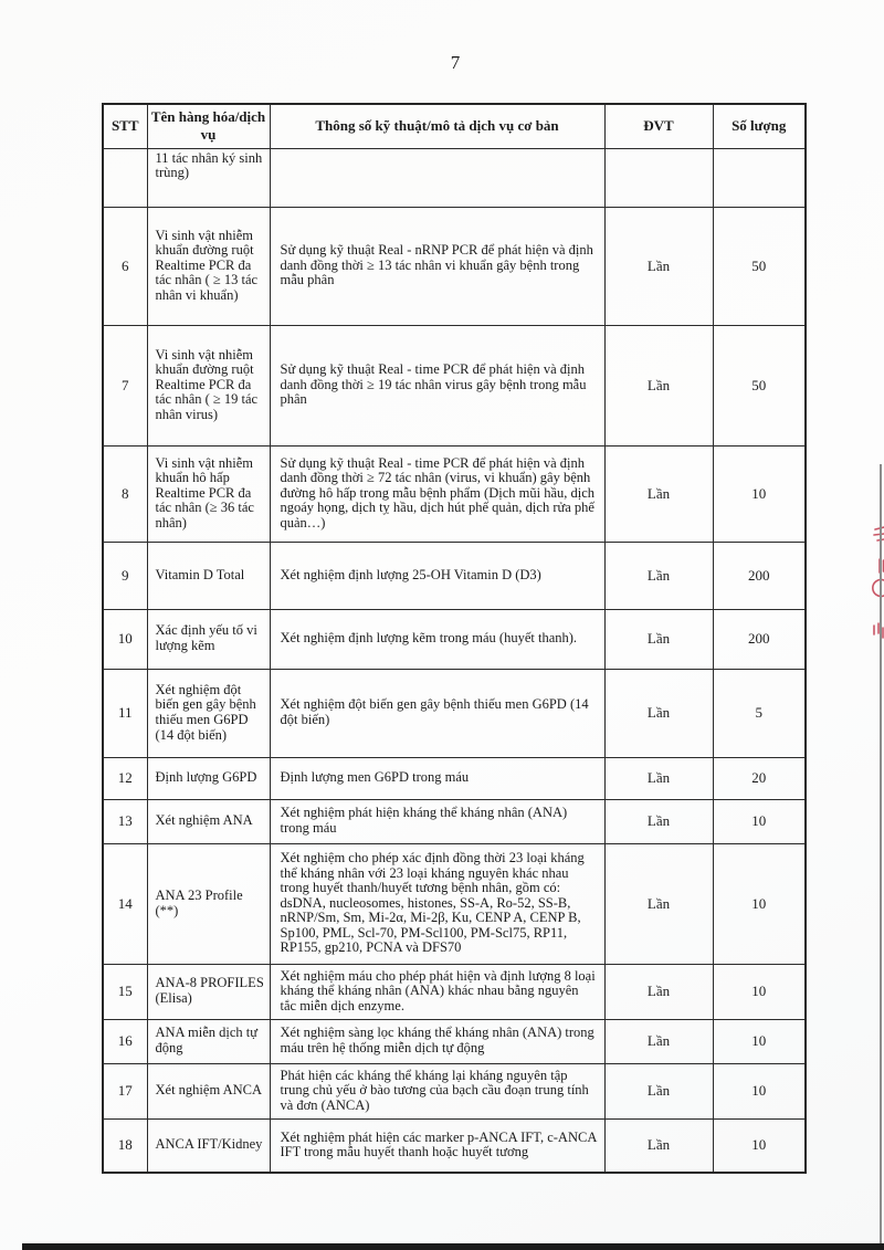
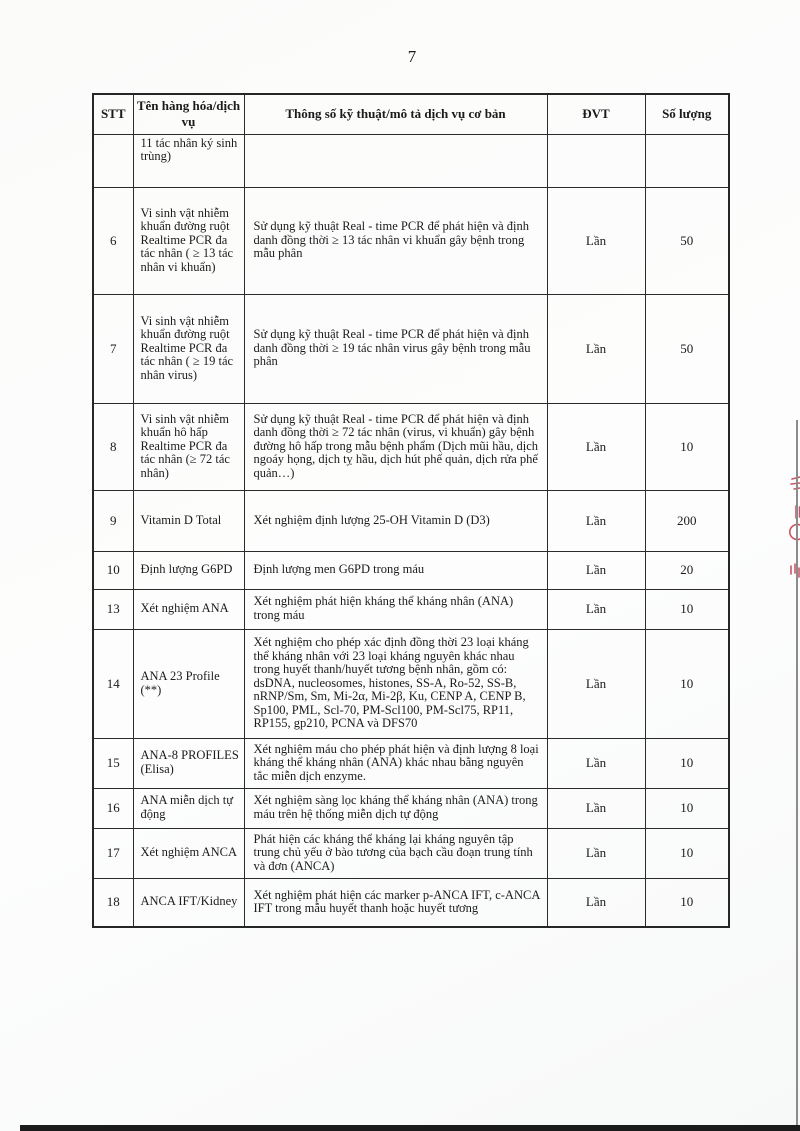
  7
  STT	Tên hàng hóa/dịch vụ	Thông số kỹ thuật/mô tả dịch vụ cơ bản	ĐVT	Số lượng
  	11 tác nhân ký sinh trùng)
- 6	Vi sinh vật nhiễm khuẩn đường ruột Realtime PCR đa tác nhân ( ≥ 13 tác nhân vi khuẩn)	Sử dụng kỹ thuật Real - nRNP PCR để phát hiện và định danh đồng thời ≥ 13 tác nhân vi khuẩn gây bệnh trong mẫu phân	Lần	50
+ 6	Vi sinh vật nhiễm khuẩn đường ruột Realtime PCR đa tác nhân ( ≥ 13 tác nhân vi khuẩn)	Sử dụng kỹ thuật Real - time PCR để phát hiện và định danh đồng thời ≥ 13 tác nhân vi khuẩn gây bệnh trong mẫu phân	Lần	50
  7	Vi sinh vật nhiễm khuẩn đường ruột Realtime PCR đa tác nhân ( ≥ 19 tác nhân virus)	Sử dụng kỹ thuật Real - time PCR để phát hiện và định danh đồng thời ≥ 19 tác nhân virus gây bệnh trong mẫu phân	Lần	50
- 8	Vi sinh vật nhiễm khuẩn hô hấp Realtime PCR đa tác nhân (≥ 36 tác nhân)	Sử dụng kỹ thuật Real - time PCR để phát hiện và định danh đồng thời ≥ 72 tác nhân (virus, vi khuẩn) gây bệnh đường hô hấp trong mẫu bệnh phẩm (Dịch mũi hầu, dịch ngoáy họng, dịch tỵ hầu, dịch hút phế quản, dịch rửa phế quản…)	Lần	10
+ 8	Vi sinh vật nhiễm khuẩn hô hấp Realtime PCR đa tác nhân (≥ 72 tác nhân)	Sử dụng kỹ thuật Real - time PCR để phát hiện và định danh đồng thời ≥ 72 tác nhân (virus, vi khuẩn) gây bệnh đường hô hấp trong mẫu bệnh phẩm (Dịch mũi hầu, dịch ngoáy họng, dịch tỵ hầu, dịch hút phế quản, dịch rửa phế quản…)	Lần	10
  9	Vitamin D Total	Xét nghiệm định lượng 25-OH Vitamin D (D3)	Lần	200
- 10	Xác định yếu tố vi lượng kẽm	Xét nghiệm định lượng kẽm trong máu (huyết thanh).	Lần	200
- 11	Xét nghiệm đột biến gen gây bệnh thiếu men G6PD (14 đột biến)	Xét nghiệm đột biến gen gây bệnh thiếu men G6PD (14 đột biến)	Lần	5
- 12	Định lượng G6PD	Định lượng men G6PD trong máu	Lần	20
+ 10	Định lượng G6PD	Định lượng men G6PD trong máu	Lần	20
  13	Xét nghiệm ANA	Xét nghiệm phát hiện kháng thể kháng nhân (ANA) trong máu	Lần	10
  14	ANA 23 Profile (**)	Xét nghiệm cho phép xác định đồng thời 23 loại kháng thể kháng nhân với 23 loại kháng nguyên khác nhau trong huyết thanh/huyết tương bệnh nhân, gồm có: dsDNA, nucleosomes, histones, SS-A, Ro-52, SS-B, nRNP/Sm, Sm, Mi-2α, Mi-2β, Ku, CENP A, CENP B, Sp100, PML, Scl-70, PM-Scl100, PM-Scl75, RP11, RP155, gp210, PCNA và DFS70	Lần	10
  15	ANA-8 PROFILES (Elisa)	Xét nghiệm máu cho phép phát hiện và định lượng 8 loại kháng thể kháng nhân (ANA) khác nhau bằng nguyên tắc miễn dịch enzyme.	Lần	10
  16	ANA miễn dịch tự động	Xét nghiệm sàng lọc kháng thể kháng nhân (ANA) trong máu trên hệ thống miễn dịch tự động	Lần	10
  17	Xét nghiệm ANCA	Phát hiện các kháng thể kháng lại kháng nguyên tập trung chủ yếu ở bào tương của bạch cầu đoạn trung tính và đơn (ANCA)	Lần	10
  18	ANCA IFT/Kidney	Xét nghiệm phát hiện các marker p-ANCA IFT, c-ANCA IFT trong mẫu huyết thanh hoặc huyết tương	Lần	10
